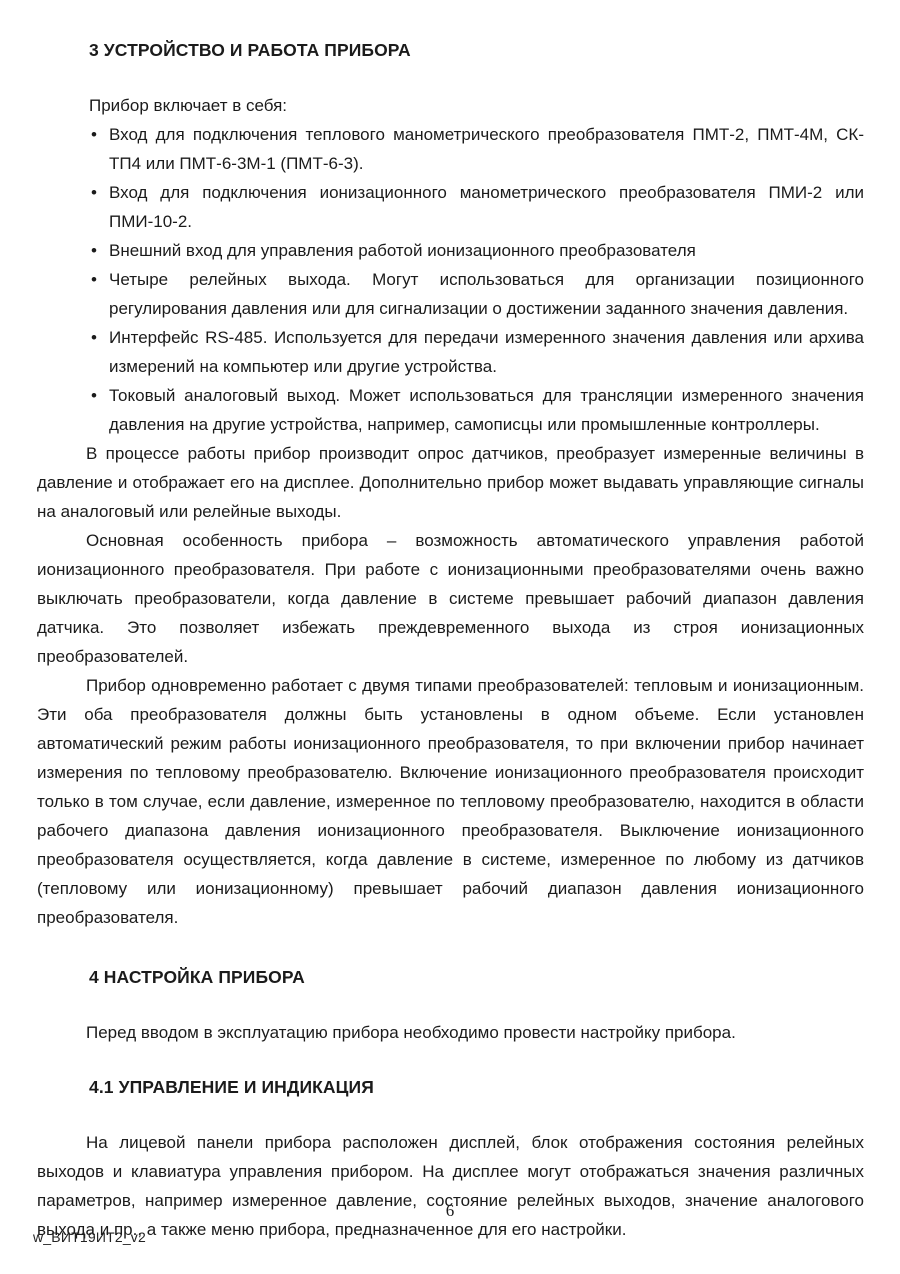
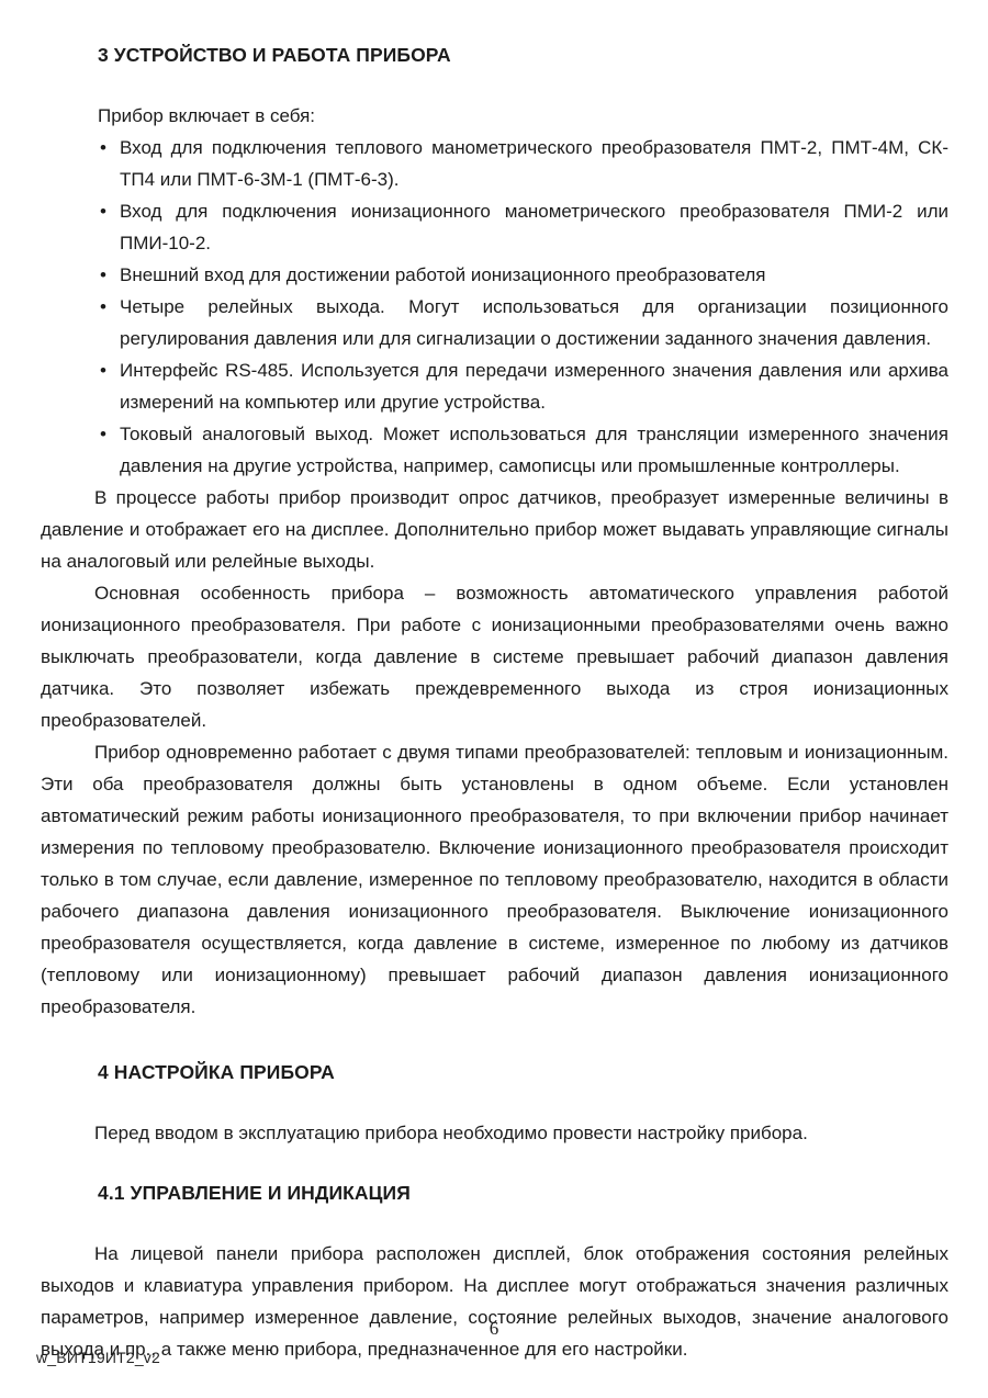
  3 УСТРОЙСТВО И РАБОТА ПРИБОРА
  Прибор включает в себя:
  •
  Вход для подключения теплового манометрического преобразователя ПМТ-2, ПМТ-4М, СК-ТП4 или ПМТ-6-3М-1 (ПМТ-6-3).
  •
  Вход для подключения ионизационного манометрического преобразователя ПМИ-2 или ПМИ-10-2.
  •
- Внешний вход для управления работой ионизационного преобразователя
+ Внешний вход для достижении работой ионизационного преобразователя
  •
  Четыре релейных выхода. Могут использоваться для организации позиционного регулирования давления или для сигнализации о достижении заданного значения давления.
  •
  Интерфейс RS-485. Используется для передачи измеренного значения давления или архива измерений на компьютер или другие устройства.
  •
  Токовый аналоговый выход. Может использоваться для трансляции измеренного значения давления на другие устройства, например, самописцы или промышленные контроллеры.
  В процессе работы прибор производит опрос датчиков, преобразует измеренные величины в давление и отображает его на дисплее. Дополнительно прибор может выдавать управляющие сигналы на аналоговый или релейные выходы.
  Основная особенность прибора – возможность автоматического управления работой ионизационного преобразователя. При работе с ионизационными преобразователями очень важно выключать преобразователи, когда давление в системе превышает рабочий диапазон давления датчика. Это позволяет избежать преждевременного выхода из строя ионизационных преобразователей.
  Прибор одновременно работает с двумя типами преобразователей: тепловым и ионизационным. Эти оба преобразователя должны быть установлены в одном объеме. Если установлен автоматический режим работы ионизационного преобразователя, то при включении прибор начинает измерения по тепловому преобразователю. Включение ионизационного преобразователя происходит только в том случае, если давление, измеренное по тепловому преобразователю, находится в области рабочего диапазона давления ионизационного преобразователя. Выключение ионизационного преобразователя осуществляется, когда давление в системе, измеренное по любому из датчиков (тепловому или ионизационному) превышает рабочий диапазон давления ионизационного преобразователя.
  4 НАСТРОЙКА ПРИБОРА
  Перед вводом в эксплуатацию прибора необходимо провести настройку прибора.
  4.1 УПРАВЛЕНИЕ И ИНДИКАЦИЯ
  На лицевой панели прибора расположен дисплей, блок отображения состояния релейных выходов и клавиатура управления прибором. На дисплее могут отображаться значения различных параметров, например измеренное давление, состояние релейных выходов, значение аналогового выхода и пр., а также меню прибора, предназначенное для его настройки.
  6
  w_ВИТ19ИТ2_v2
